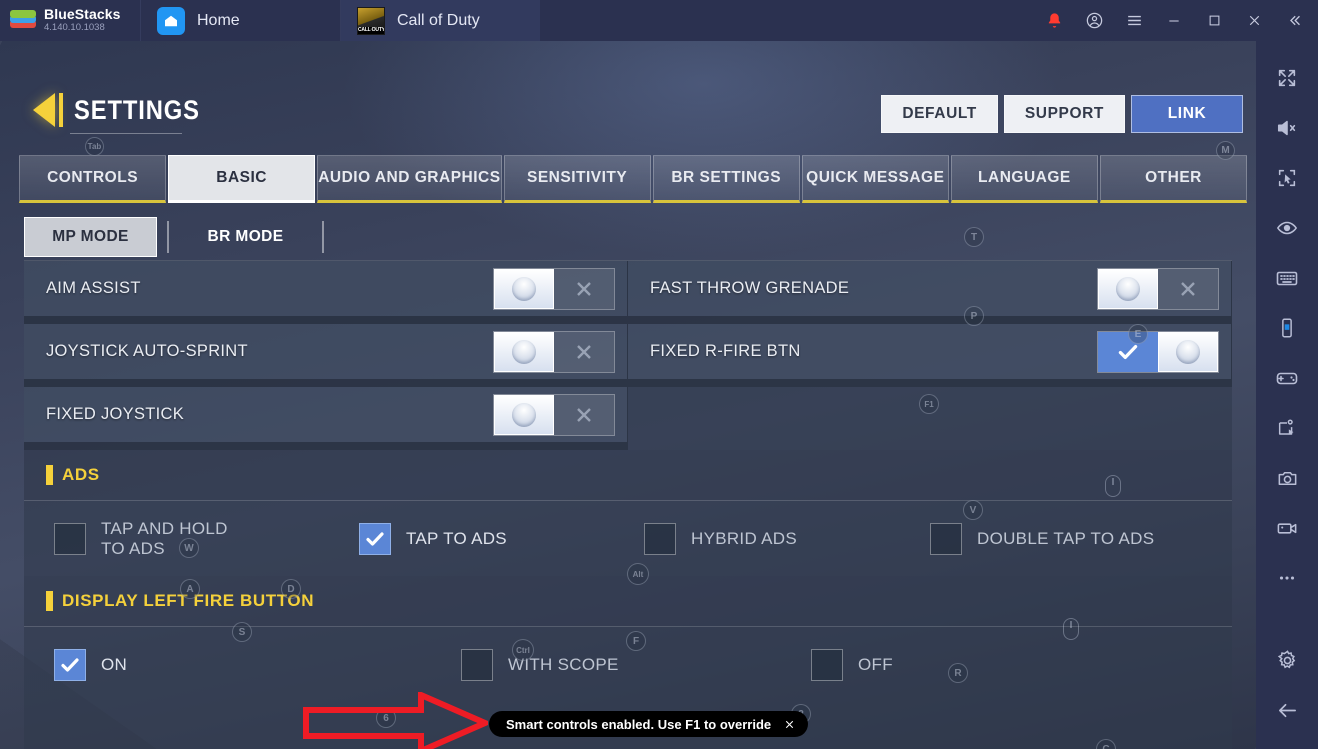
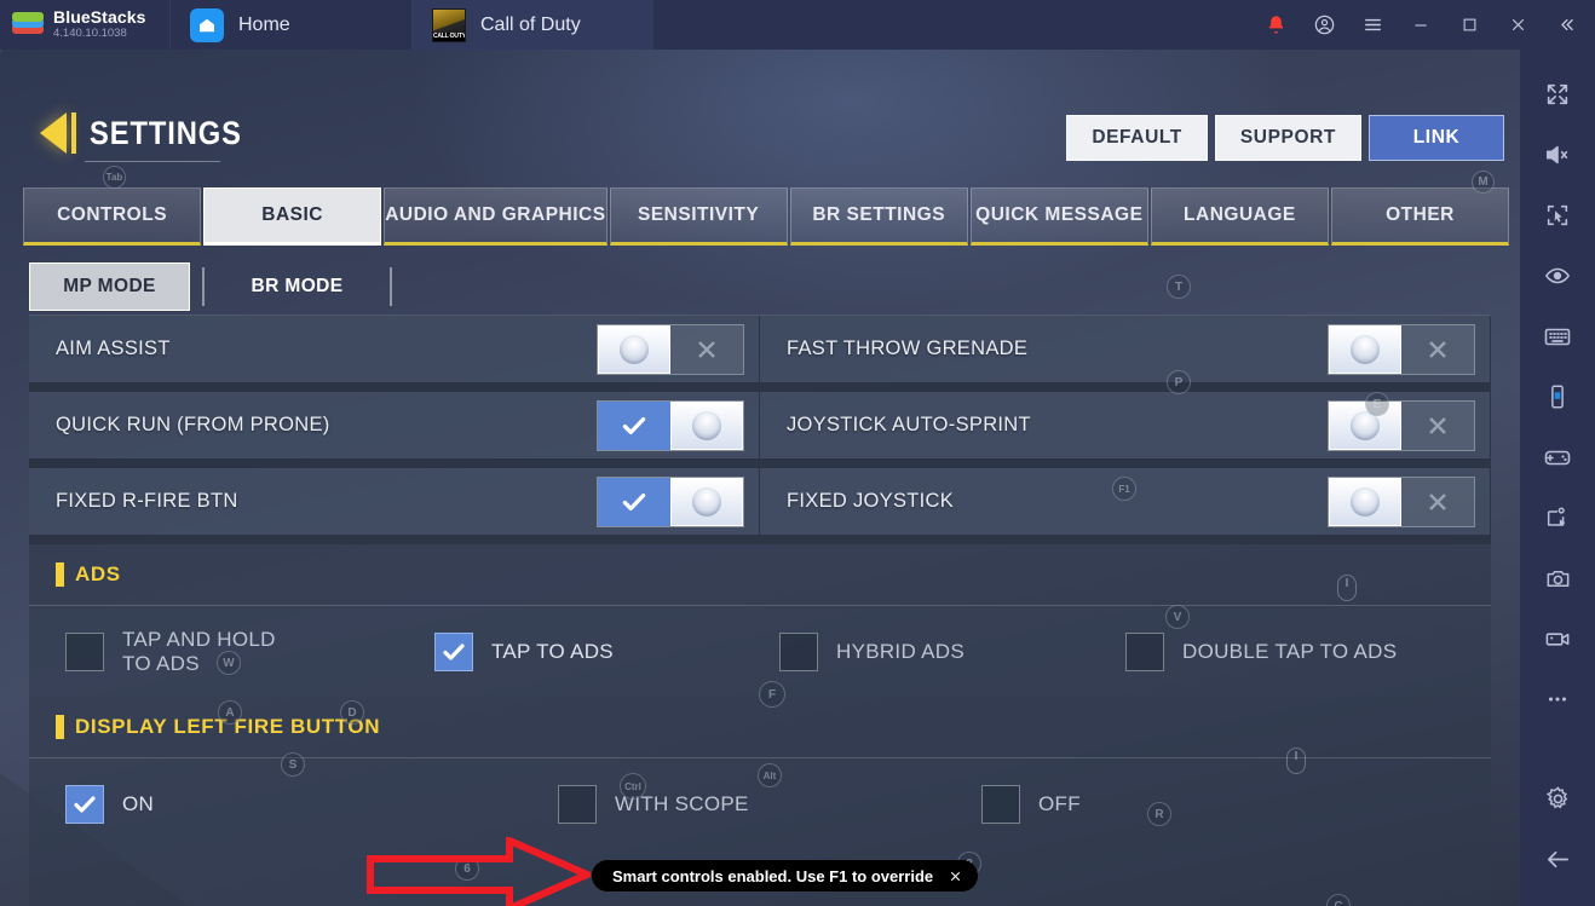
  BlueStacks
  4.140.10.1038
  Home
  Call of Duty
  SETTINGS
  DEFAULT
  SUPPORT
  LINK
  CONTROLS
  BASIC
  AUDIO AND GRAPHICS
  SENSITIVITY
  BR SETTINGS
  QUICK MESSAGE
  LANGUAGE
  OTHER
  MP MODE
  BR MODE
  AIM ASSIST
  FAST THROW GRENADE
+ QUICK RUN (FROM PRONE)
  JOYSTICK AUTO-SPRINT
  FIXED R-FIRE BTN
  FIXED JOYSTICK
  ADS
  TAP AND HOLD TO ADS
  TAP TO ADS
  HYBRID ADS
  DOUBLE TAP TO ADS
  DISPLAY LEFT FIRE BUTTON
  ON
  WITH SCOPE
  OFF
  Tab
  M
  T
  P
  E
  F1
  V
  W
  A
  D
- Alt
+ F
  S
  Ctrl
- F
+ Alt
  R
  6
  Smart controls enabled. Use F1 to override
